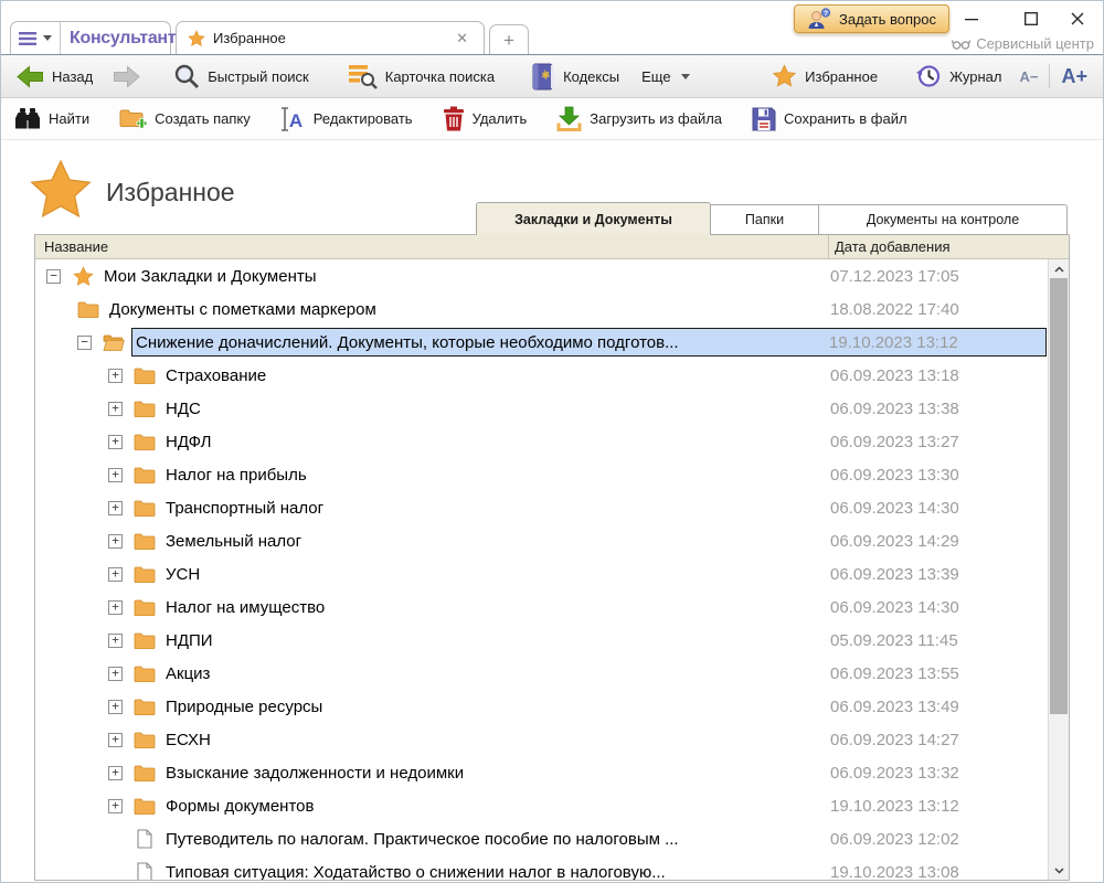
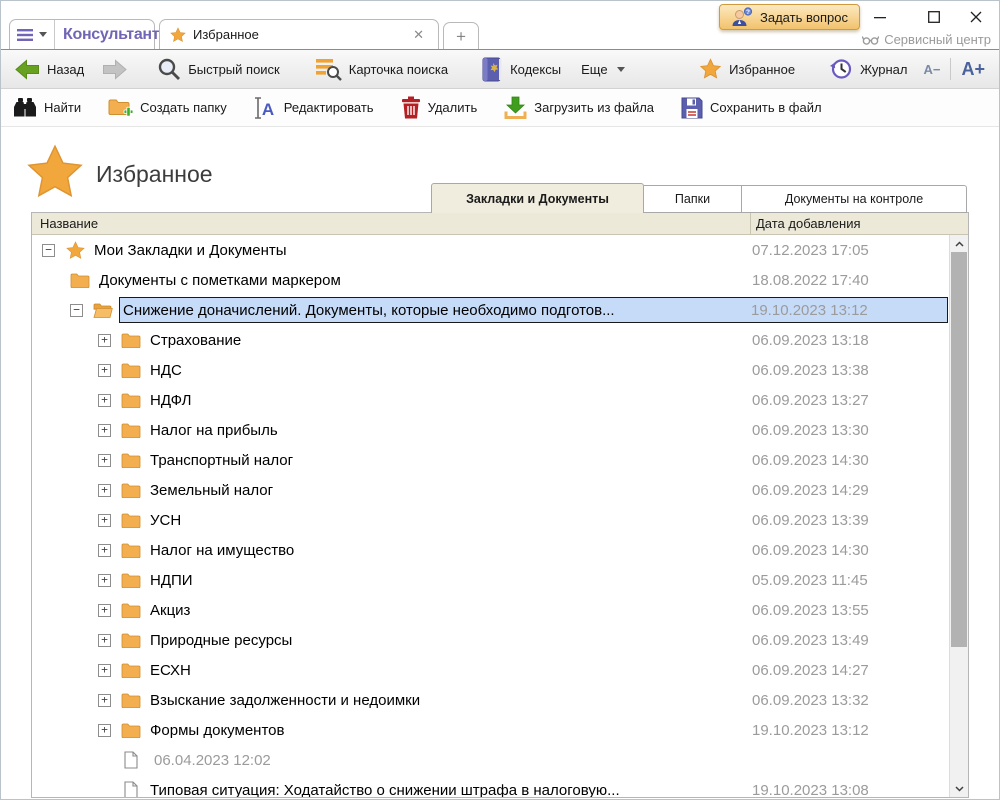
  Консультант
  Избранное
  ✕
  ＋
  Задать вопрос
  Сервисный центр
  Назад
  Быстрый поиск
  Карточка поиска
  Кодексы
  Еще
  Избранное
  Журнал
  A−
  A+
  Найти
  Создать папку
  A
  Редактировать
  Удалить
  Загрузить из файла
  Сохранить в файл
  Избранное
  Закладки и Документы
  Папки
  Документы на контроле
  Название
  Дата добавления
  −
  Мои Закладки и Документы
  07.12.2023 17:05
  Документы с пометками маркером
  18.08.2022 17:40
  −
  Снижение доначислений. Документы, которые необходимо подготов...
  19.10.2023 13:12
  +
  Страхование
  06.09.2023 13:18
  +
  НДС
  06.09.2023 13:38
  +
  НДФЛ
  06.09.2023 13:27
  +
  Налог на прибыль
  06.09.2023 13:30
  +
  Транспортный налог
  06.09.2023 14:30
  +
  Земельный налог
  06.09.2023 14:29
  +
  УСН
  06.09.2023 13:39
  +
  Налог на имущество
  06.09.2023 14:30
  +
  НДПИ
  05.09.2023 11:45
  +
  Акциз
  06.09.2023 13:55
  +
  Природные ресурсы
  06.09.2023 13:49
  +
  ЕСХН
  06.09.2023 14:27
  +
  Взыскание задолженности и недоимки
  06.09.2023 13:32
  +
  Формы документов
  19.10.2023 13:12
- Путеводитель по налогам. Практическое пособие по налоговым ...
- 06.09.2023 12:02
+ 06.04.2023 12:02
- Типовая ситуация: Ходатайство о снижении налог в налоговую...
+ Типовая ситуация: Ходатайство о снижении штрафа в налоговую...
  19.10.2023 13:08
